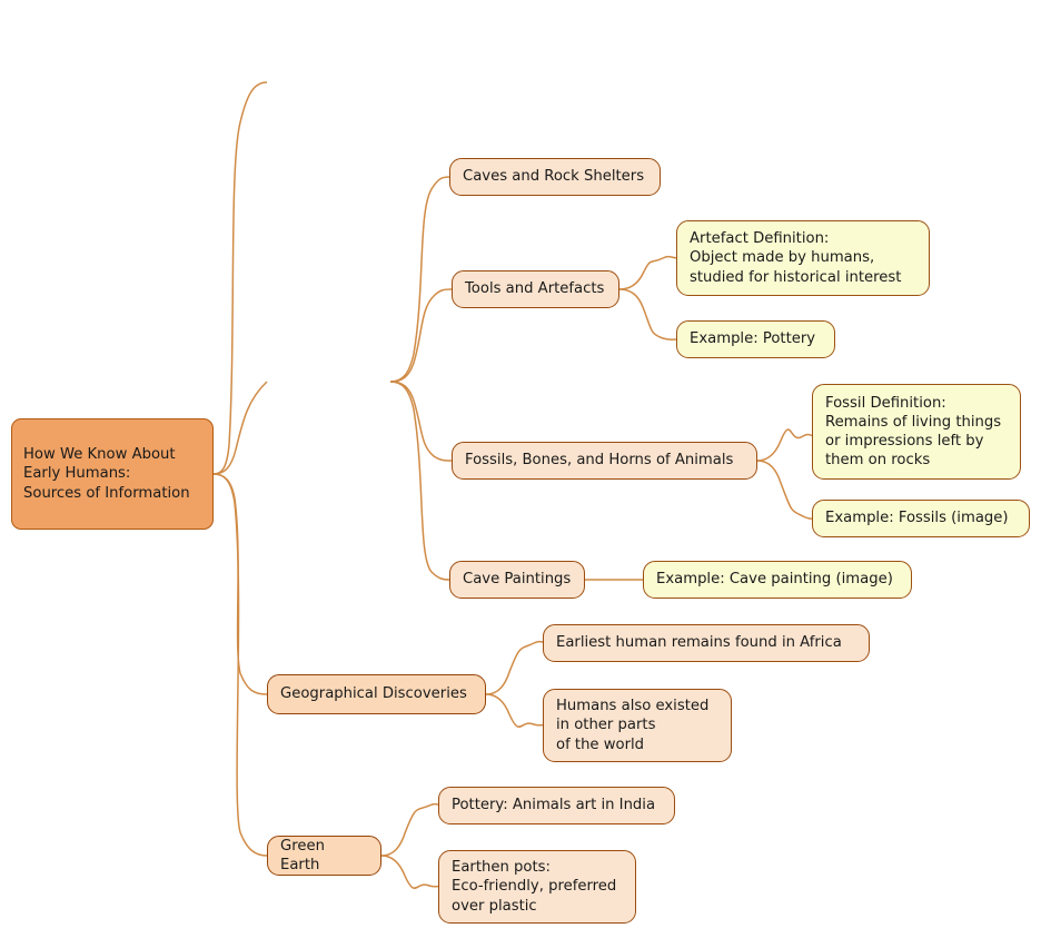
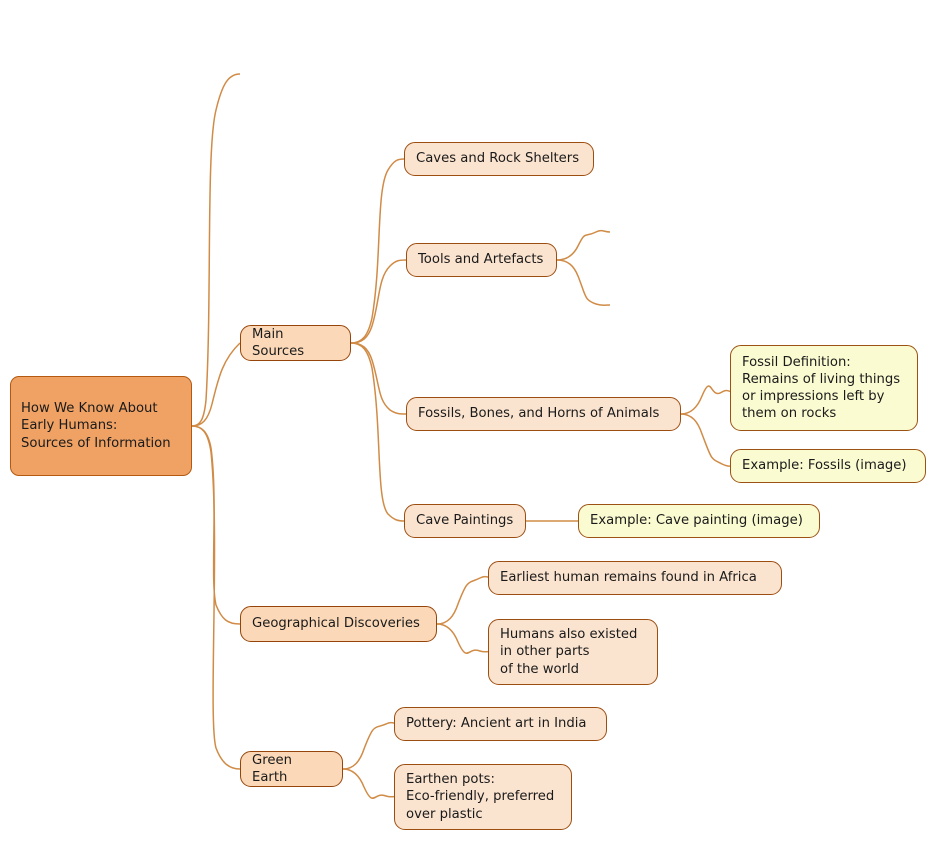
  How We Know About
  Early Humans:
  Sources of Information
+ Main Sources
  Geographical Discoveries
  Green Earth
  Caves and Rock Shelters
  Tools and Artefacts
  Fossils, Bones, and Horns of Animals
  Cave Paintings
- Artefact Definition:
- Object made by humans,
- studied for historical interest
- Example: Pottery
  Fossil Definition:
  Remains of living things
  or impressions left by
  them on rocks
  Example: Fossils (image)
  Example: Cave painting (image)
  Earliest human remains found in Africa
  Humans also existed
  in other parts
  of the world
- Pottery: Animals art in India
+ Pottery: Ancient art in India
  Earthen pots:
  Eco-friendly, preferred
  over plastic
